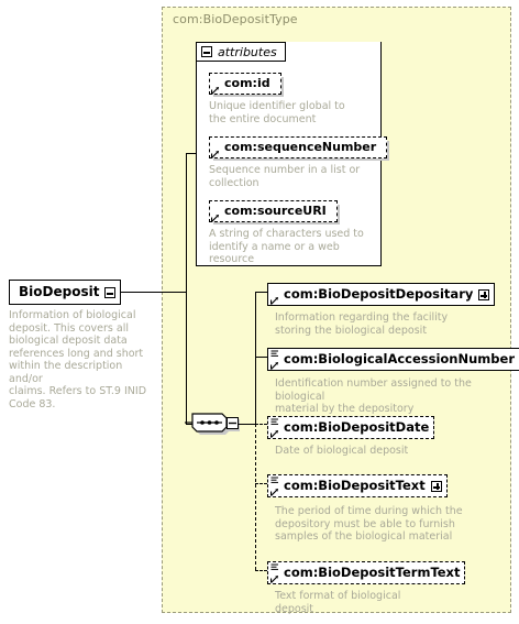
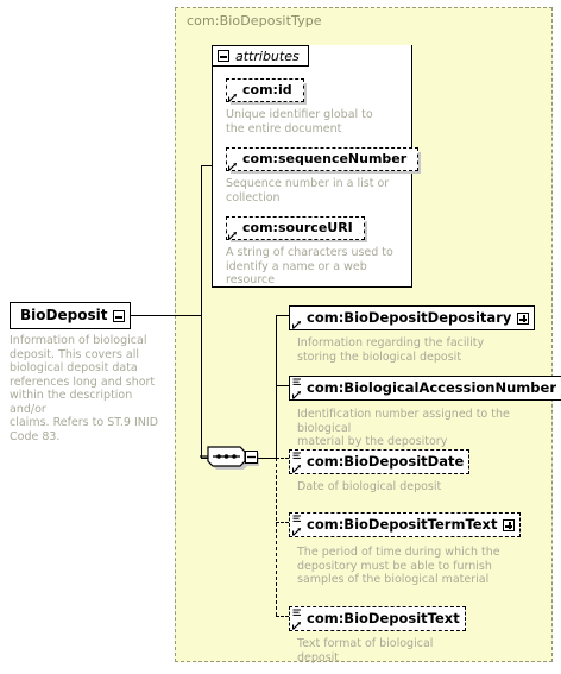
  com:BioDepositType
  attributes
  com:id
  Unique identifier global to
  the entire document
  com:sequenceNumber
  Sequence number in a list or
  collection
  com:sourceURI
  A string of characters used to
  identify a name or a web
  resource
  BioDeposit
  Information of biological
  deposit. This covers all
  biological deposit data
  references long and short
  within the description and/or
  claims. Refers to ST.9 INID
  Code 83.
  com:BioDepositDepositary
  Information regarding the facility
  storing the biological deposit
  com:BiologicalAccessionNumber
  Identification number assigned to the biological
  material by the depository
  com:BioDepositDate
  Date of biological deposit
- com:BioDepositText
+ com:BioDepositTermText
  The period of time during which the
  depository must be able to furnish
  samples of the biological material
- com:BioDepositTermText
+ com:BioDepositText
  Text format of biological
  deposit
